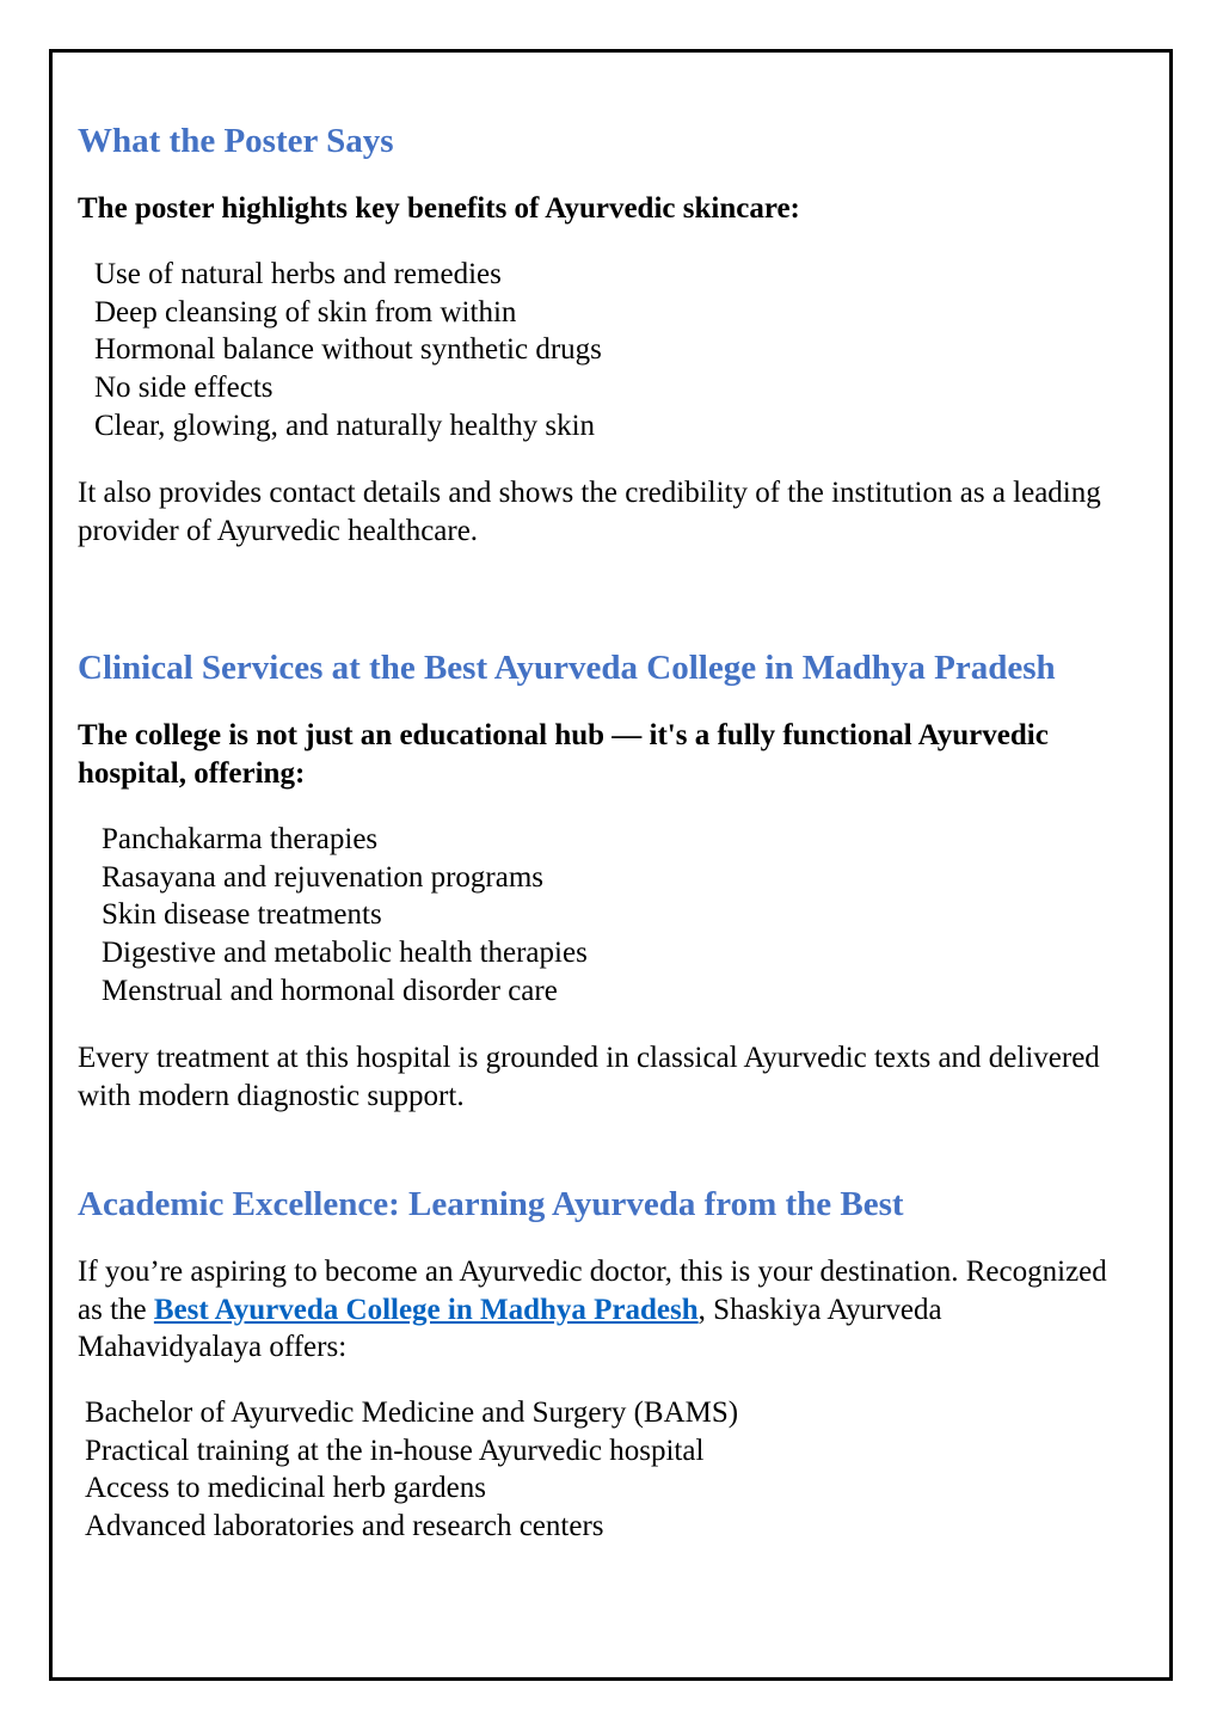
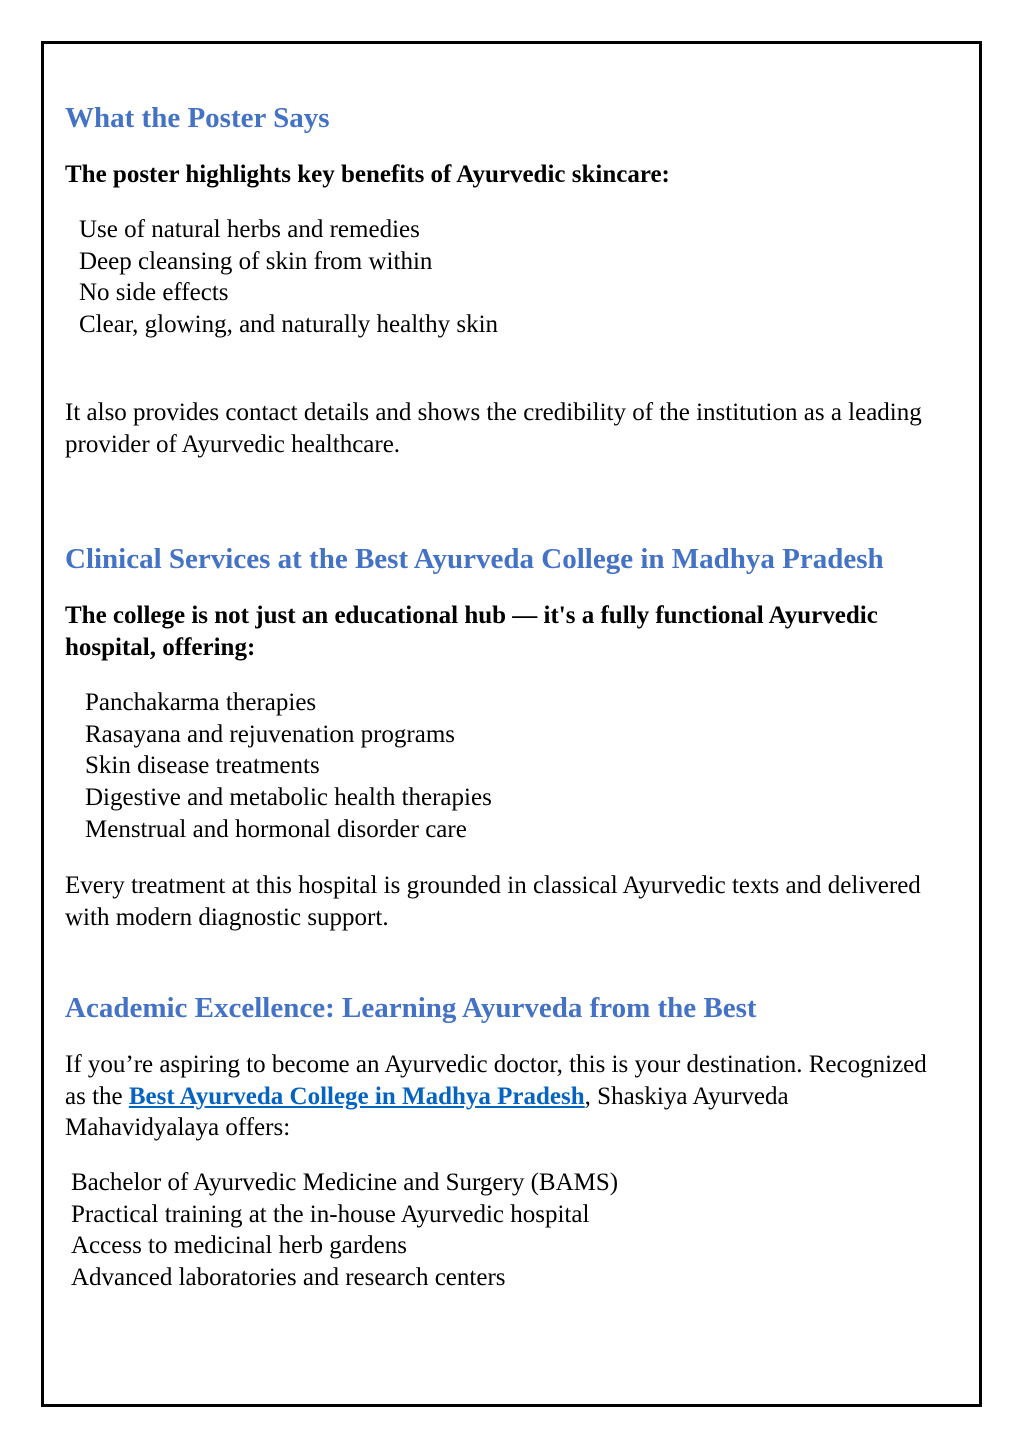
  What the Poster Says
  The poster highlights key benefits of Ayurvedic skincare:
  Use of natural herbs and remedies
  Deep cleansing of skin from within
- Hormonal balance without synthetic drugs
  No side effects
  Clear, glowing, and naturally healthy skin
  It also provides contact details and shows the credibility of the institution as a leading provider of Ayurvedic healthcare.
  Clinical Services at the Best Ayurveda College in Madhya Pradesh
  The college is not just an educational hub — it's a fully functional Ayurvedic hospital, offering:
  Panchakarma therapies
  Rasayana and rejuvenation programs
  Skin disease treatments
  Digestive and metabolic health therapies
  Menstrual and hormonal disorder care
  Every treatment at this hospital is grounded in classical Ayurvedic texts and delivered with modern diagnostic support.
  Academic Excellence: Learning Ayurveda from the Best
  If you’re aspiring to become an Ayurvedic doctor, this is your destination. Recognized as the Best Ayurveda College in Madhya Pradesh, Shaskiya Ayurveda Mahavidyalaya offers:
  Bachelor of Ayurvedic Medicine and Surgery (BAMS)
  Practical training at the in-house Ayurvedic hospital
  Access to medicinal herb gardens
  Advanced laboratories and research centers
